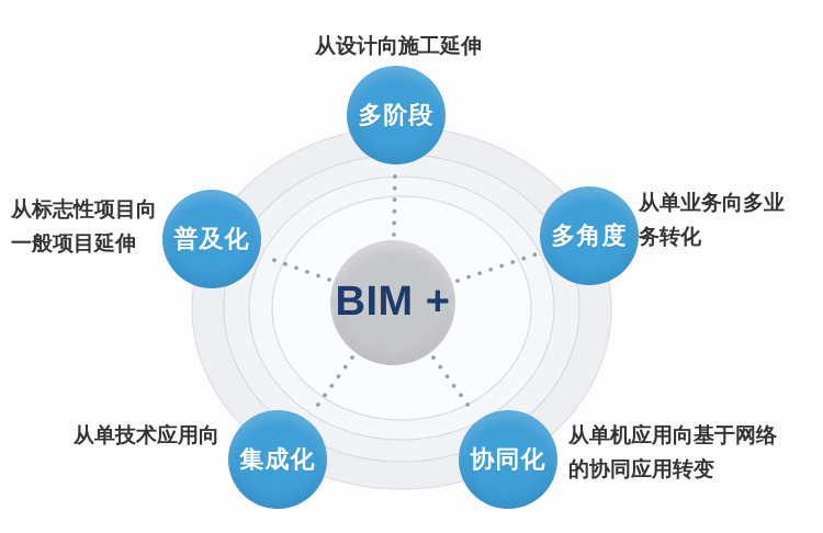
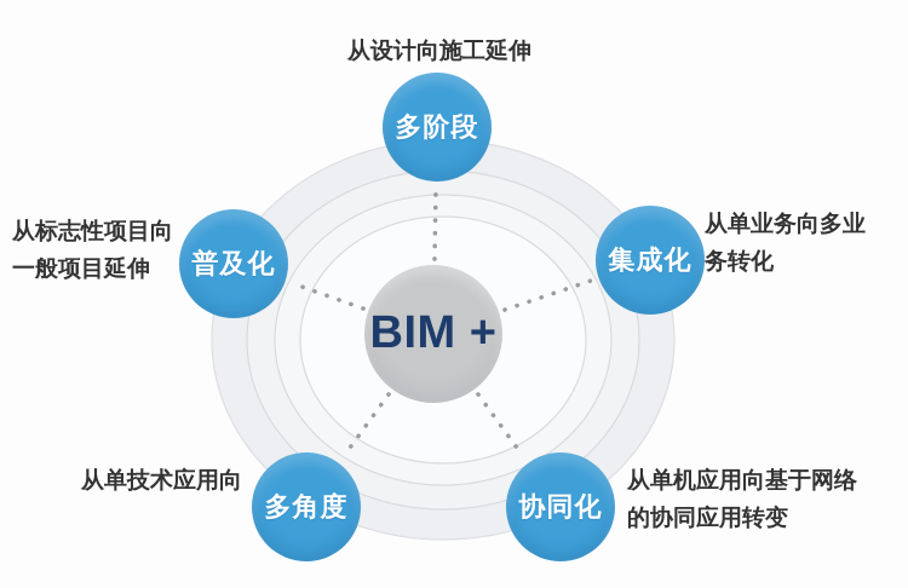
  BIM +
  多阶段
- 多角度
+ 集成化
  协同化
- 集成化
+ 多角度
  普及化
  从设计向施工延伸
  从单业务向多业
  务转化
  从单机应用向基于网络
  的协同应用转变
  从单技术应用向
  从标志性项目向
  一般项目延伸
